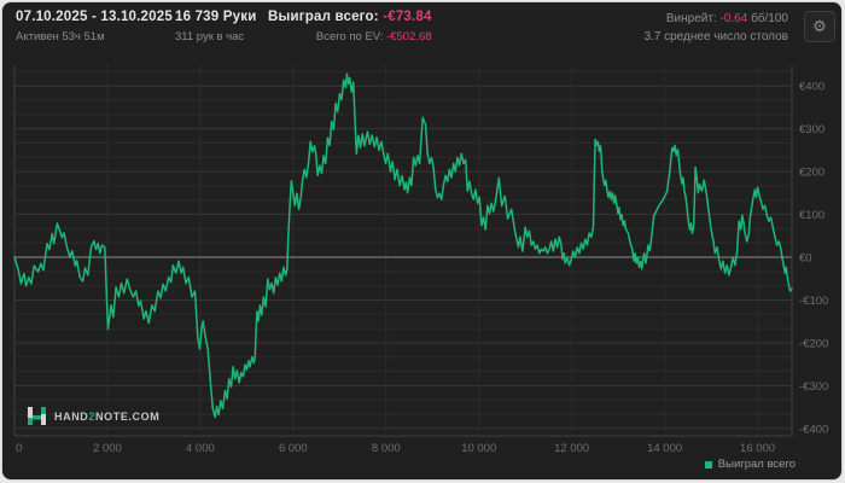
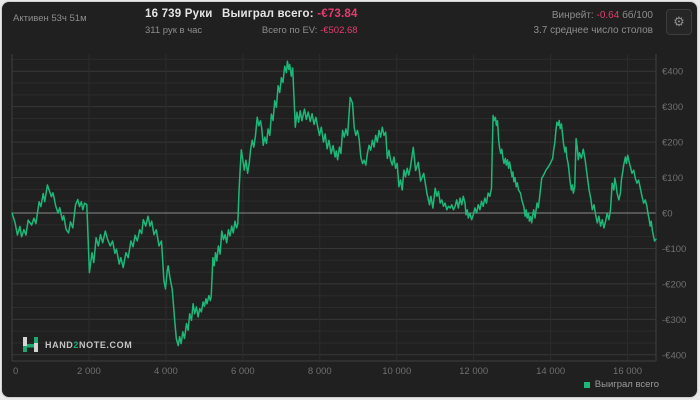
  €400
  €300
  €200
  €100
  €0
  -€100
  -€200
  -€300
  -€400
  0
  2 000
  4 000
  6 000
  8 000
  10 000
  12 000
  14 000
  16 000
- 07.10.2025 - 13.10.2025
  Активен 53ч 51м
  16 739 Руки
  311 рук в час
  Выиграл всего: -€73.84
  Всего по EV: -€502.68
  Винрейт: -0.64 бб/100
  3.7 среднее число столов
  ⚙
  HAND2NOTE.COM
  Выиграл всего
